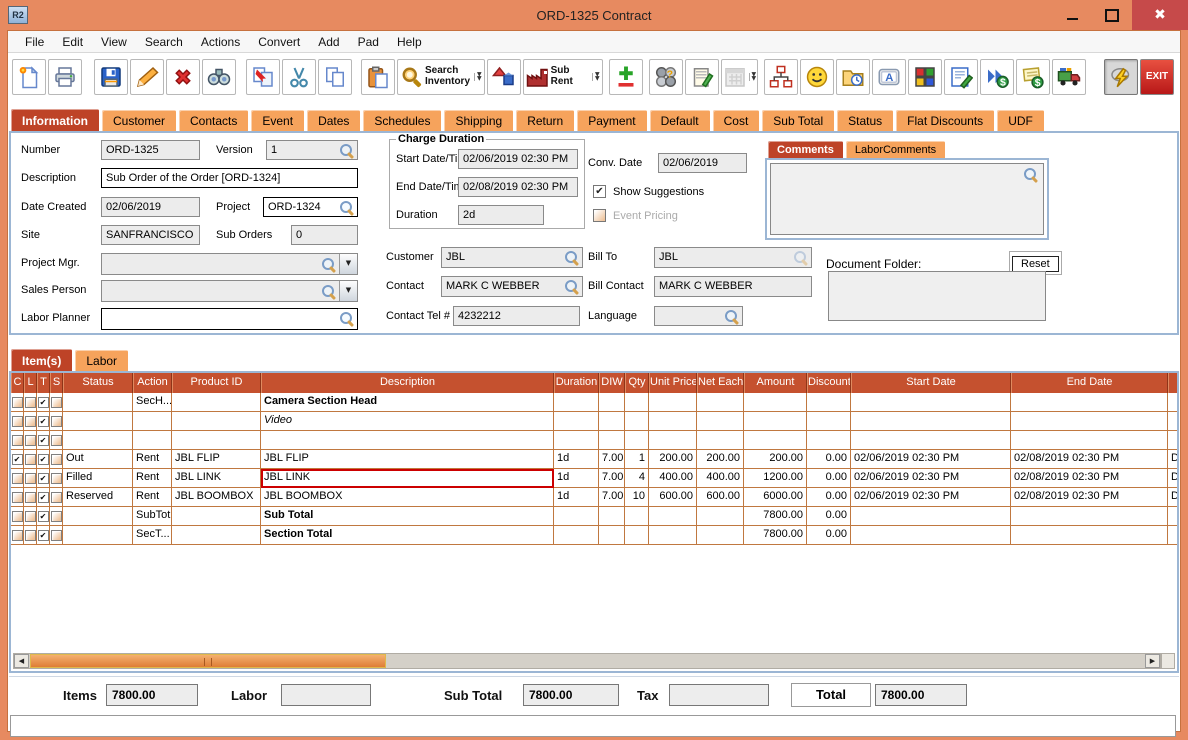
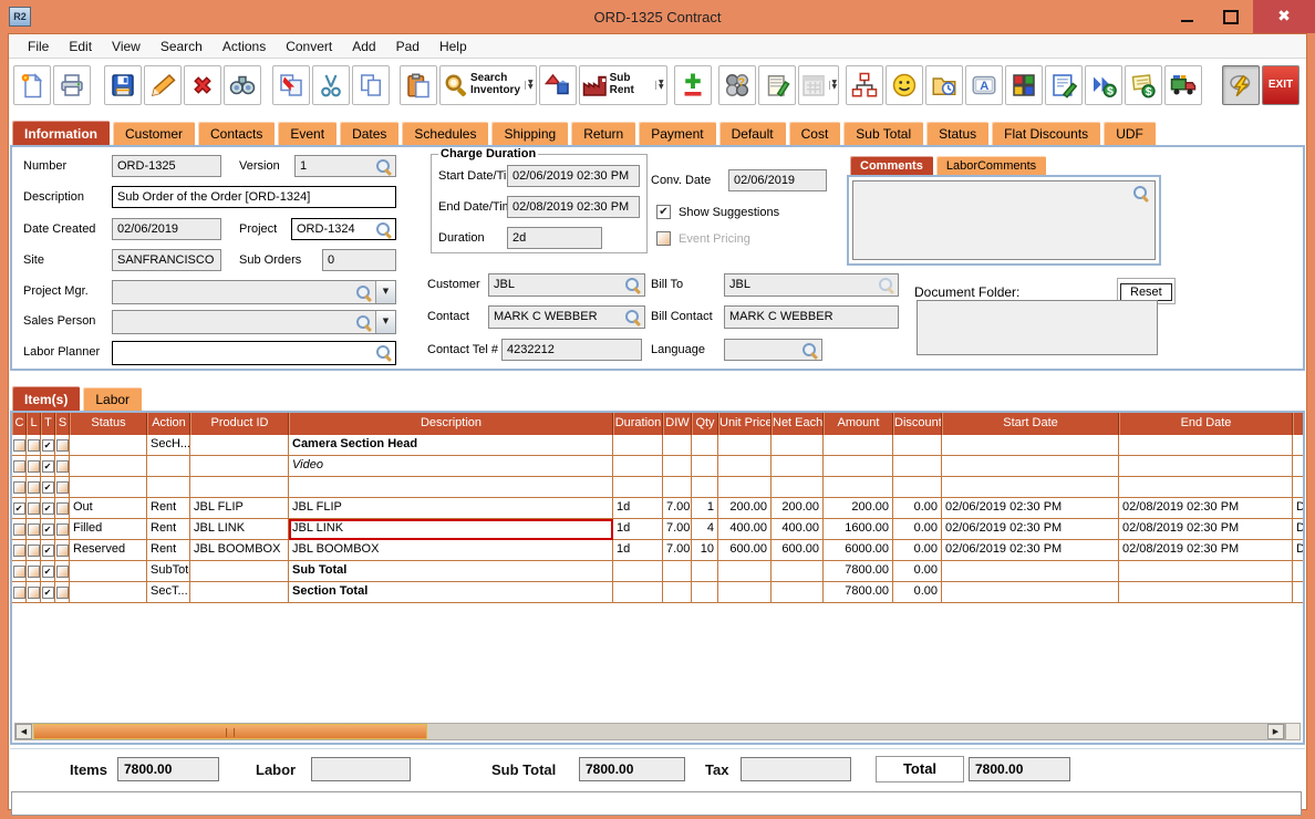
  R2
  ORD-1325 Contract
  ✖
  File
  Edit
  View
  Search
  Actions
  Convert
  Add
  Pad
  Help
  Search Inventory
  Sub Rent
  ?
  A
  $
  $
  EXIT
  Information
  Customer
  Contacts
  Event
  Dates
  Schedules
  Shipping
  Return
  Payment
  Default
  Cost
  Sub Total
  Status
  Flat Discounts
  UDF
  Number
  ORD-1325
  Version
  1
  Description
  Sub Order of the Order [ORD-1324]
  Date Created
  02/06/2019
  Project
  ORD-1324
  Site
  SANFRANCISCO
  Sub Orders
  0
  Project Mgr.
  ▼
  Sales Person
  ▼
  Labor Planner
  Charge Duration
  Start Date/Ti
  02/06/2019 02:30 PM
  End Date/Ti
  02/08/2019 02:30 PM
  Duration
  2d
  Conv. Date
  02/06/2019
  ✔
  Show Suggestions
  Event Pricing
  Customer
  JBL
  Bill To
  JBL
  Contact
  MARK C WEBBER
  Bill Contact
  MARK C WEBBER
  Contact Tel #
  4232212
  Language
  Comments
  LaborComments
  Document Folder:
  Reset
  Item(s)
  Labor
  C
  L
  T
  S
  Status
  Action
  Product ID
  Description
  Duration
  DIW
  Qty
  Unit Price
  Net Each
  Amount
  Discount
  Start Date
  End Date
  ✔
  SecH...
  Camera Section Head
  ✔
  Video
  ✔
  ✔
  ✔
  Out
  Rent
  JBL FLIP
  JBL FLIP
  1d
  7.00
  1
  200.00
  200.00
  200.00
  0.00
  02/06/2019 02:30 PM
  02/08/2019 02:30 PM
  D
  ✔
  Filled
  Rent
  JBL LINK
  JBL LINK
  1d
  7.00
  4
  400.00
  400.00
- 1200.00
+ 1600.00
  0.00
  02/06/2019 02:30 PM
  02/08/2019 02:30 PM
  D
  ✔
  Reserved
  Rent
  JBL BOOMBOX
  JBL BOOMBOX
  1d
  7.00
  10
  600.00
  600.00
  6000.00
  0.00
  02/06/2019 02:30 PM
  02/08/2019 02:30 PM
  D
  ✔
  SubTot
  Sub Total
  7800.00
  0.00
  ✔
  SecT...
  Section Total
  7800.00
  0.00
  ◀
  ▶
  Items
  7800.00
  Labor
  Sub Total
  7800.00
  Tax
  Total
  7800.00
